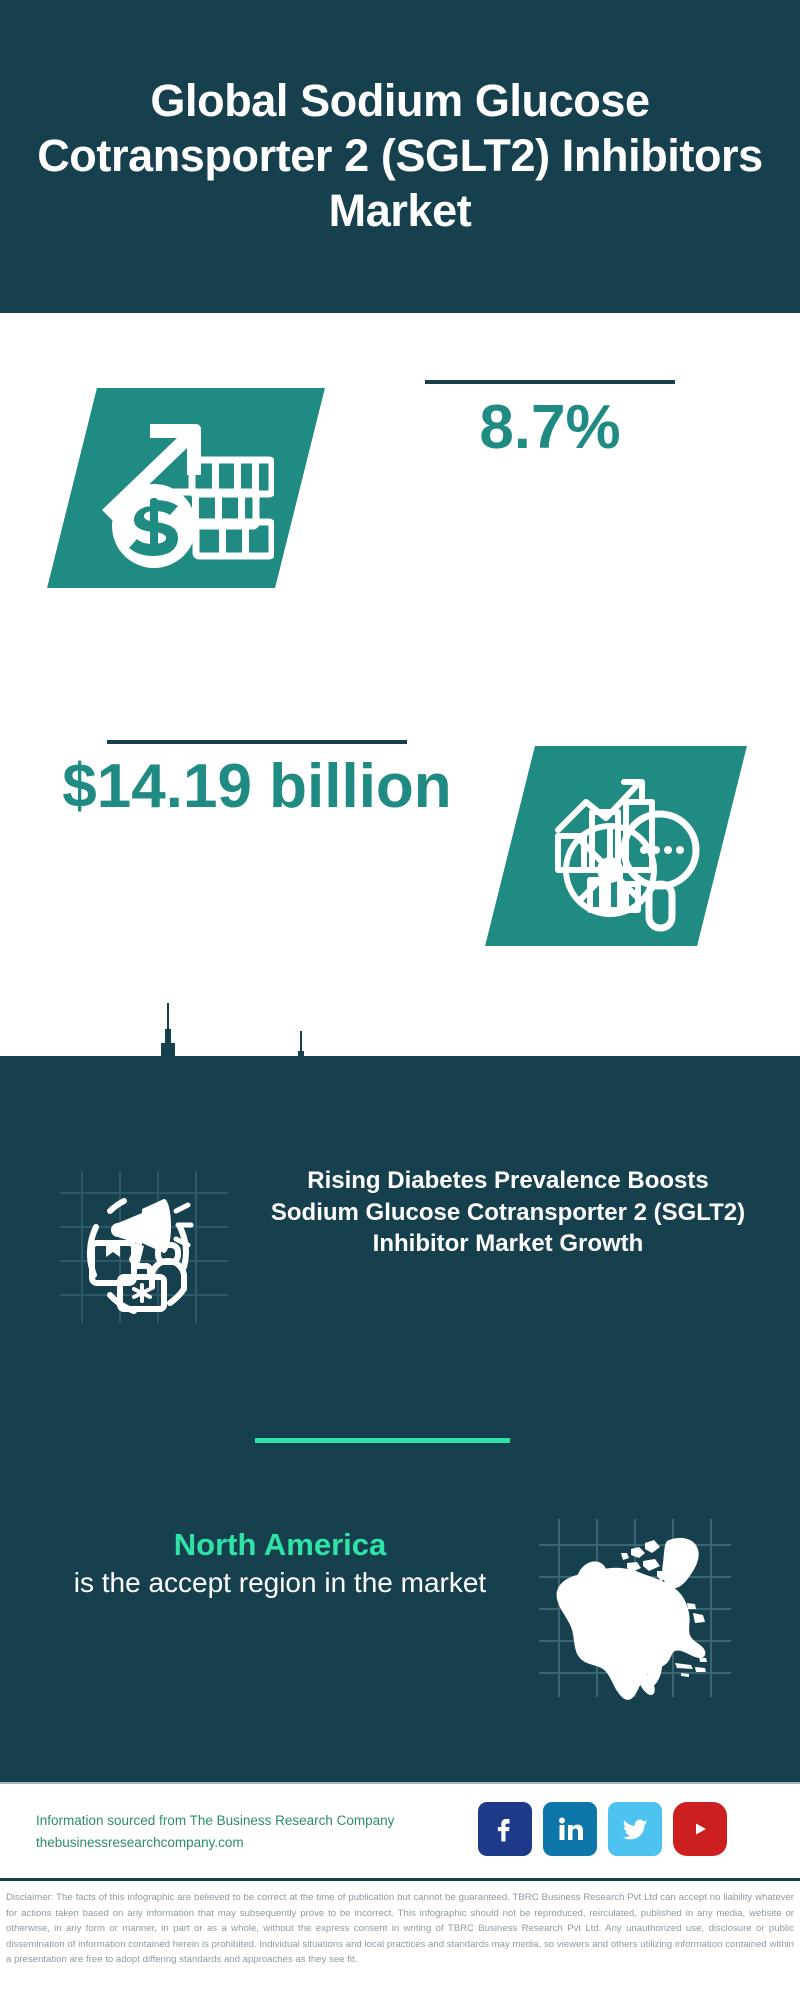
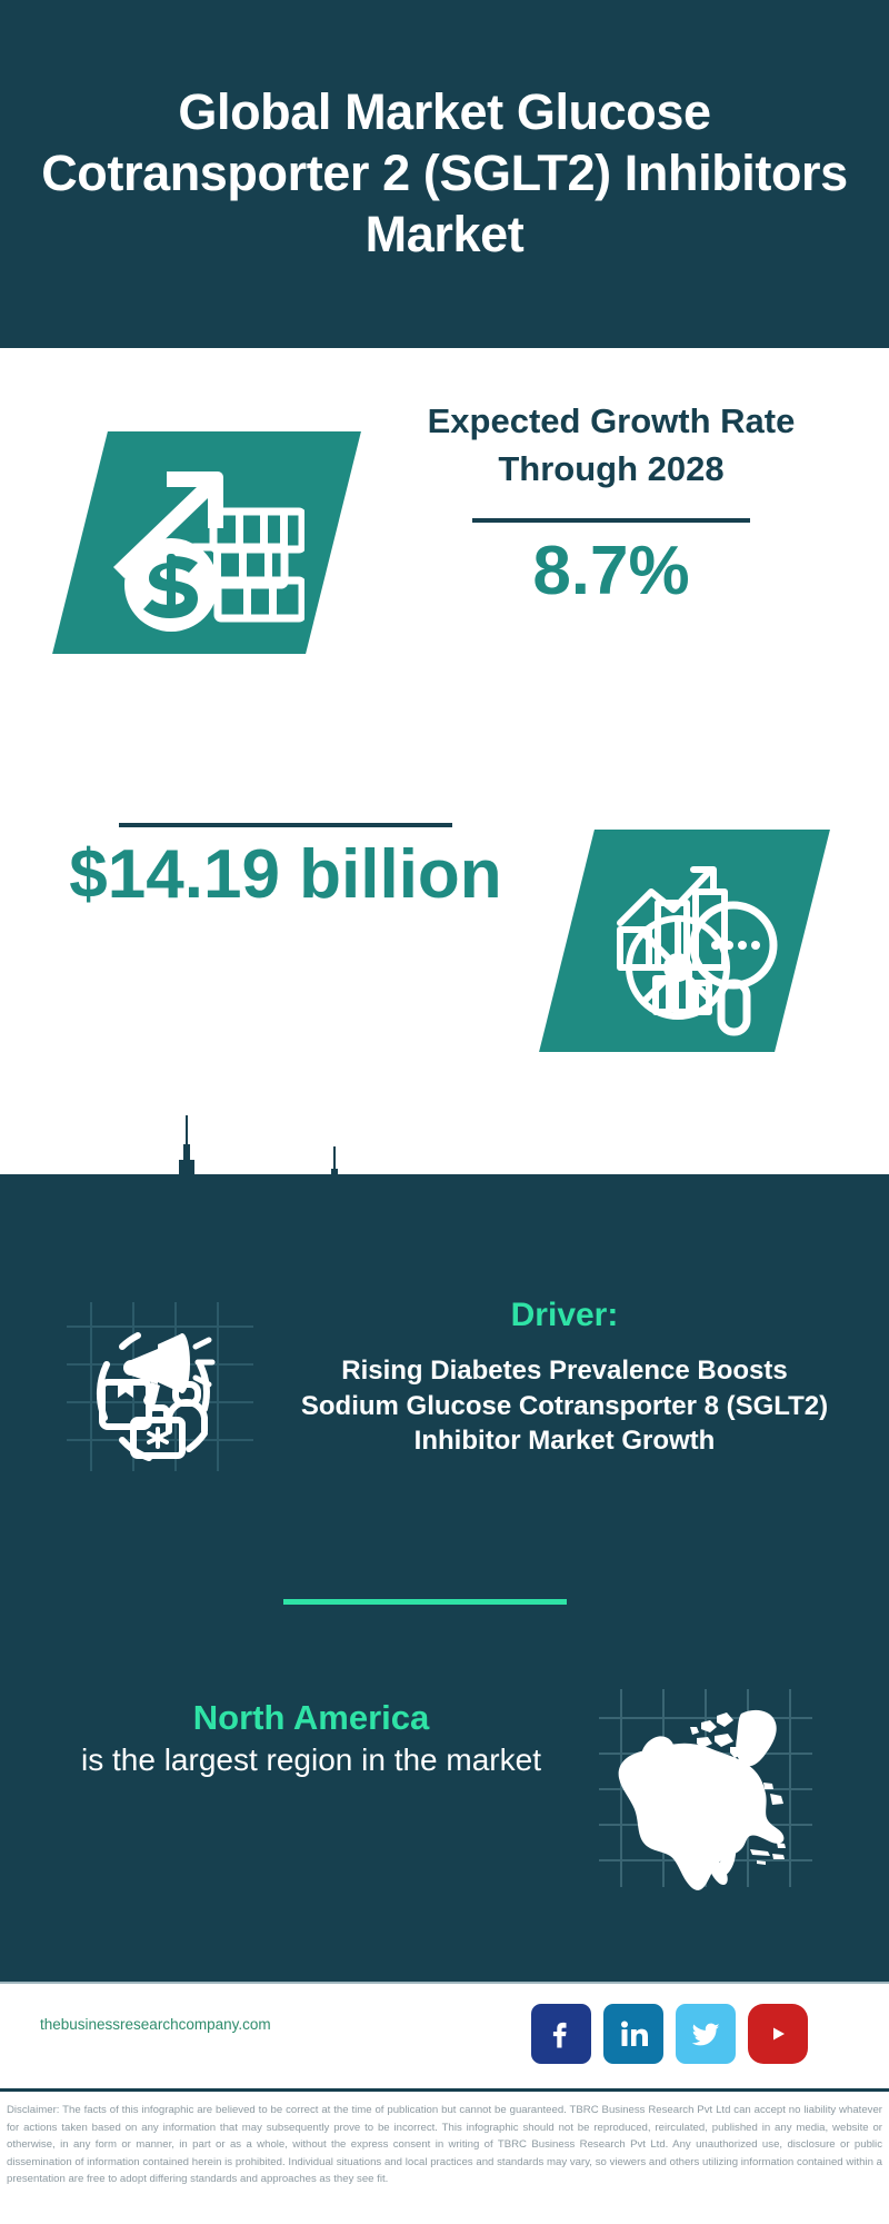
- Global Sodium Glucose Cotransporter 2 (SGLT2) Inhibitors Market
+ Global Market Glucose Cotransporter 2 (SGLT2) Inhibitors Market
+ Expected Growth Rate Through 2028
  8.7%
  $14.19 billion
+ Driver:
- Rising Diabetes Prevalence Boosts Sodium Glucose Cotransporter 2 (SGLT2) Inhibitor Market Growth
+ Rising Diabetes Prevalence Boosts Sodium Glucose Cotransporter 8 (SGLT2) Inhibitor Market Growth
  North America
- is the accept region in the market
+ is the largest region in the market
- Information sourced from The Business Research Company
  thebusinessresearchcompany.com
- Disclaimer: The facts of this infographic are believed to be correct at the time of publication but cannot be guaranteed. TBRC Business Research Pvt Ltd can accept no liability whatever for actions taken based on any information that may subsequently prove to be incorrect. This infographic should not be reproduced, reirculated, published in any media, website or otherwise, in any form or manner, in part or as a whole, without the express consent in writing of TBRC Business Research Pvt Ltd. Any unauthorized use, disclosure or public dissemination of information contained herein is prohibited. Individual situations and local practices and standards may media, so viewers and others utilizing information contained within a presentation are free to adopt differing standards and approaches as they see fit.
+ Disclaimer: The facts of this infographic are believed to be correct at the time of publication but cannot be guaranteed. TBRC Business Research Pvt Ltd can accept no liability whatever for actions taken based on any information that may subsequently prove to be incorrect. This infographic should not be reproduced, reirculated, published in any media, website or otherwise, in any form or manner, in part or as a whole, without the express consent in writing of TBRC Business Research Pvt Ltd. Any unauthorized use, disclosure or public dissemination of information contained herein is prohibited. Individual situations and local practices and standards may vary, so viewers and others utilizing information contained within a presentation are free to adopt differing standards and approaches as they see fit.
